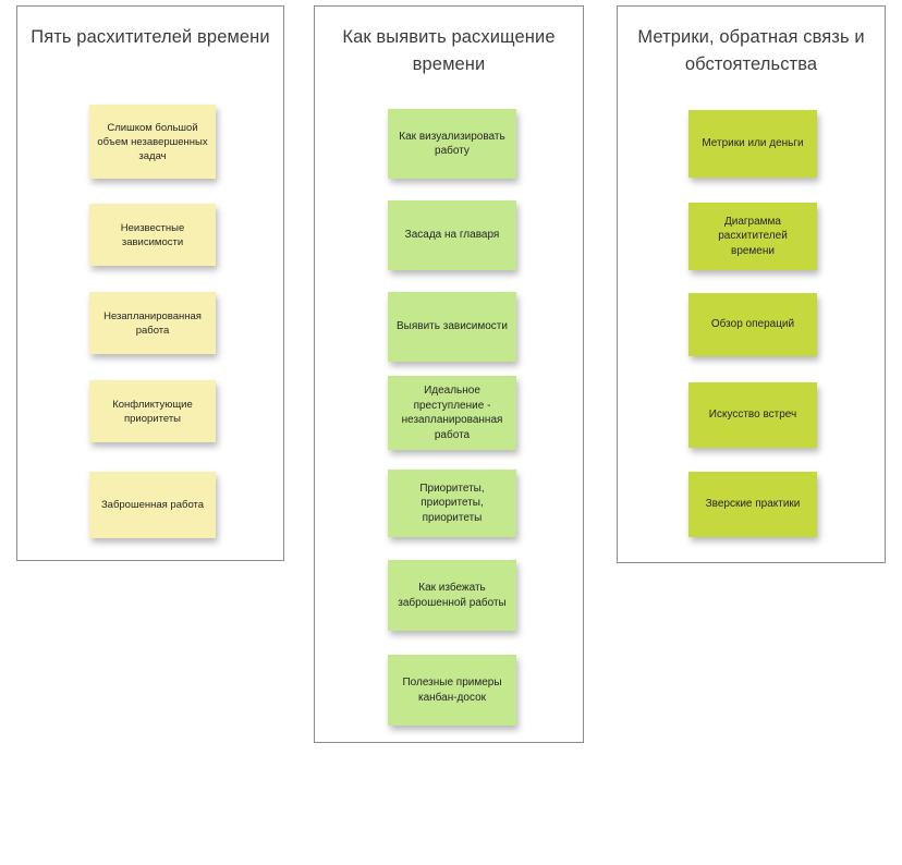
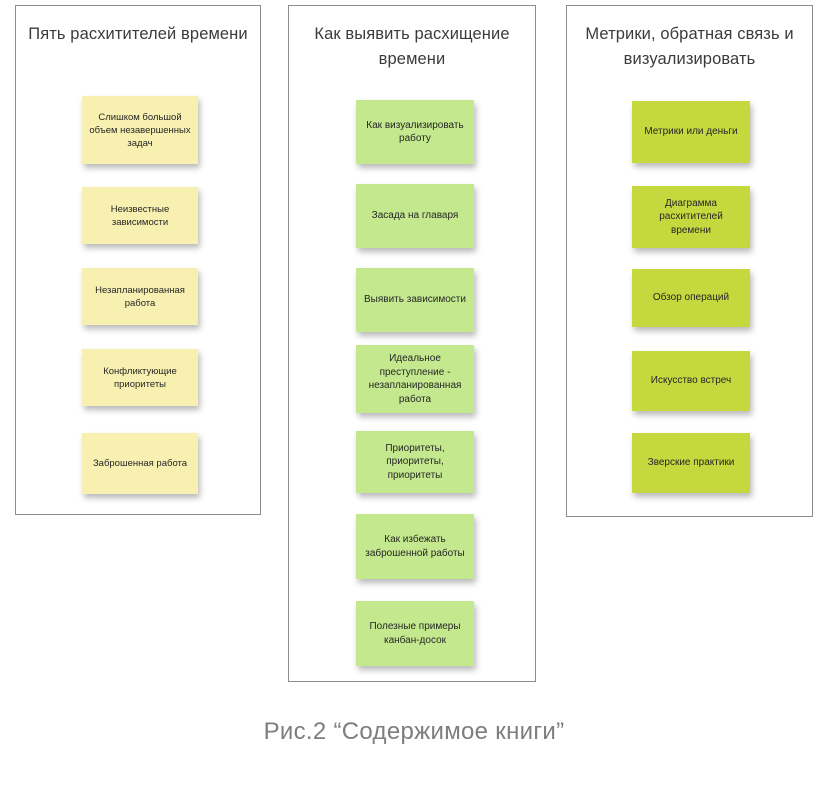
  Пять расхитителей времени
  Слишком большой объем незавершенных задач
  Неизвестные зависимости
  Незапланированная работа
  Конфликтующие приоритеты
  Заброшенная работа
  Как выявить расхищение времени
  Как визуализировать работу
  Засада на главаря
  Выявить зависимости
  Идеальное преступление - незапланированная работа
  Приоритеты, приоритеты, приоритеты
  Как избежать заброшенной работы
  Полезные примеры канбан-досок
- Метрики, обратная связь и обстоятельства
+ Метрики, обратная связь и визуализировать
  Метрики или деньги
  Диаграмма расхитителей времени
  Обзор операций
  Искусство встреч
  Зверские практики
+ Рис.2 “Содержимое книги”
